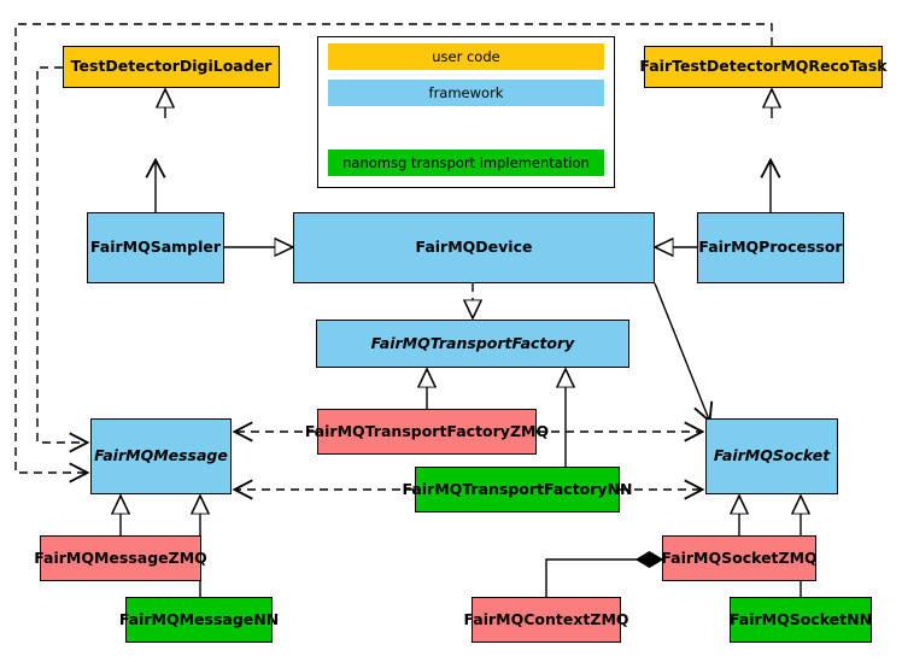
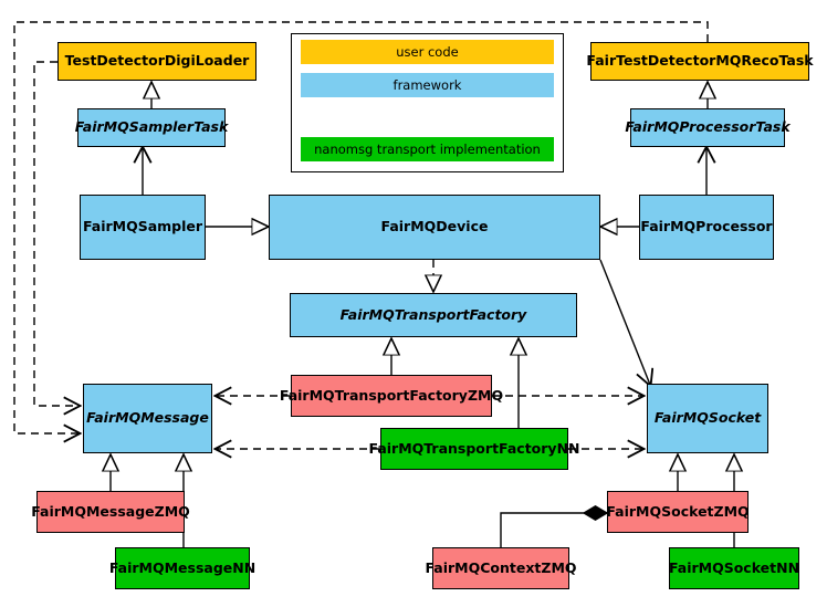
  user code
  framework
  nanomsg transport implementation
  TestDetectorDigiLoader
  FairTestDetectorMQRecoTask
+ FairMQSamplerTask
+ FairMQProcessorTask
  FairMQSampler
  FairMQDevice
  FairMQProcessor
  FairMQTransportFactory
  FairMQTransportFactoryZMQ
  FairMQTransportFactoryNN
  FairMQMessage
  FairMQSocket
  FairMQMessageZMQ
  FairMQMessageNN
  FairMQSocketZMQ
  FairMQSocketNN
  FairMQContextZMQ
